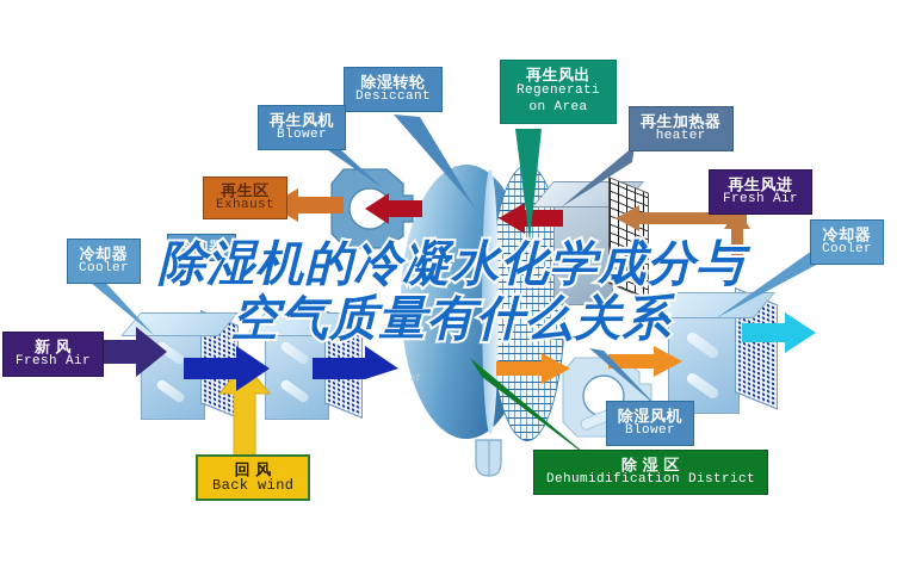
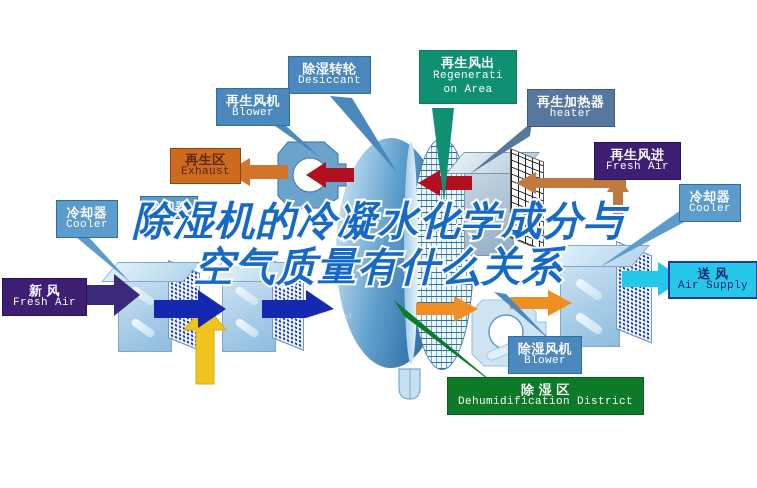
  xt
  除湿转轮
  Desiccant
  再生风机
  Blower
  再生风出
  Regenerati on Area
  再生加热器
  heater
  再生区
  Exhaust
  再生风进
  Fresh Air
  冷却器
  Cooler
  冷却器
  Cooler
  冷却器
  新 风
  Fresh Air
- 回 风
- Back wind
  除湿风机
  Blower
  除 湿 区
  Dehumidification District
+ 送 风
+ Air Supply
  除湿机的冷凝水化学成分与
  空气质量有什么关系
